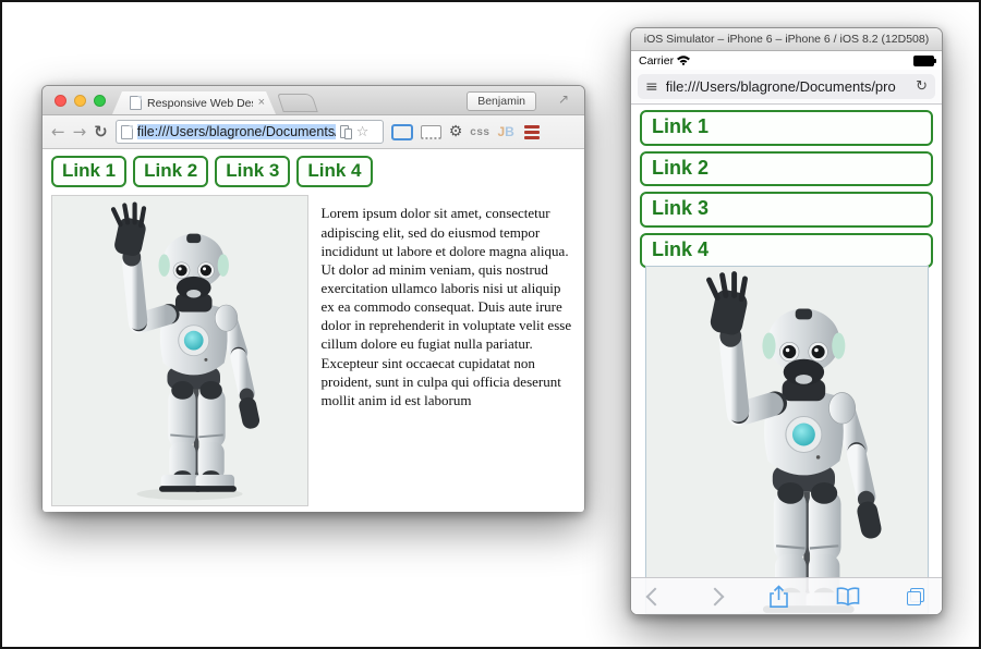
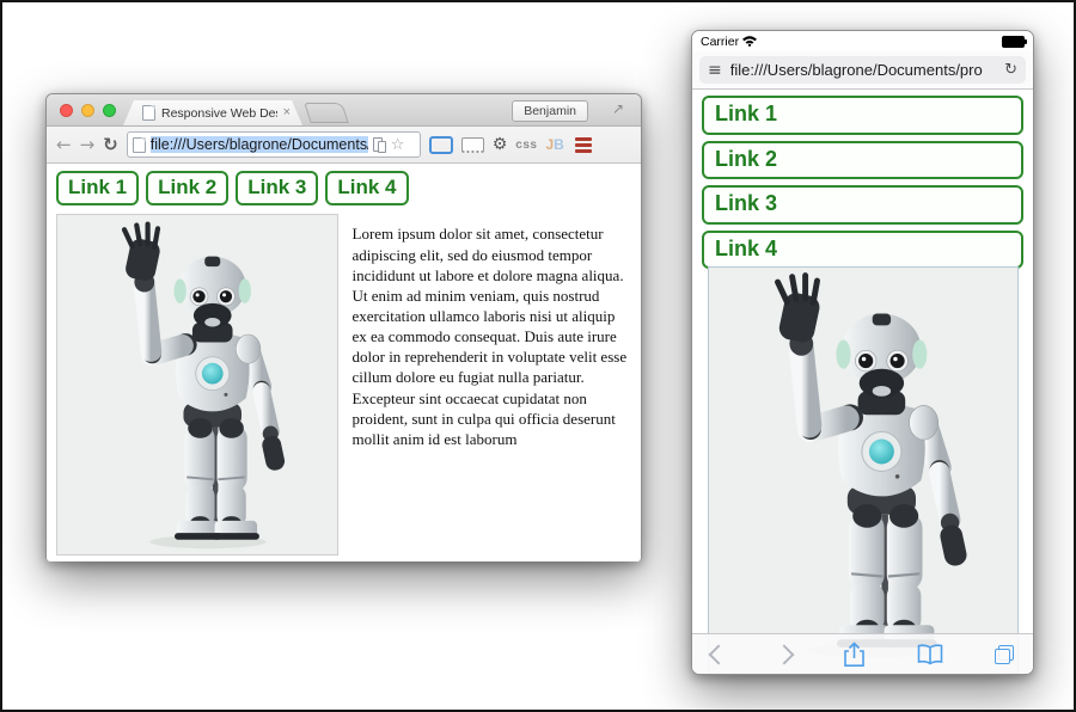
  Responsive Web De
  ×
  Benjamin
  ↗
  ←
  →
  ↻
  file:///Users/blagrone/Documents
  ☆
  ⚙
  css
  JB
  Link 1
  Link 2
  Link 3
  Link 4
- Lorem ipsum dolor sit amet, consectetur adipiscing elit, sed do eiusmod tempor incididunt ut labore et dolore magna aliqua. Ut dolor ad minim veniam, quis nostrud exercitation ullamco laboris nisi ut aliquip ex ea commodo consequat. Duis aute irure dolor in reprehenderit in voluptate velit esse cillum dolore eu fugiat nulla pariatur. Excepteur sint occaecat cupidatat non proident, sunt in culpa qui officia deserunt mollit anim id est laborum
+ Lorem ipsum dolor sit amet, consectetur adipiscing elit, sed do eiusmod tempor incididunt ut labore et dolore magna aliqua. Ut enim ad minim veniam, quis nostrud exercitation ullamco laboris nisi ut aliquip ex ea commodo consequat. Duis aute irure dolor in reprehenderit in voluptate velit esse cillum dolore eu fugiat nulla pariatur. Excepteur sint occaecat cupidatat non proident, sunt in culpa qui officia deserunt mollit anim id est laborum
- iOS Simulator – iPhone 6 – iPhone 6 / iOS 8.2 (12D508)
  Carrier
  ≡
  file:///Users/blagrone/Documents/pro
  ↻
  Link 1
  Link 2
  Link 3
  Link 4
